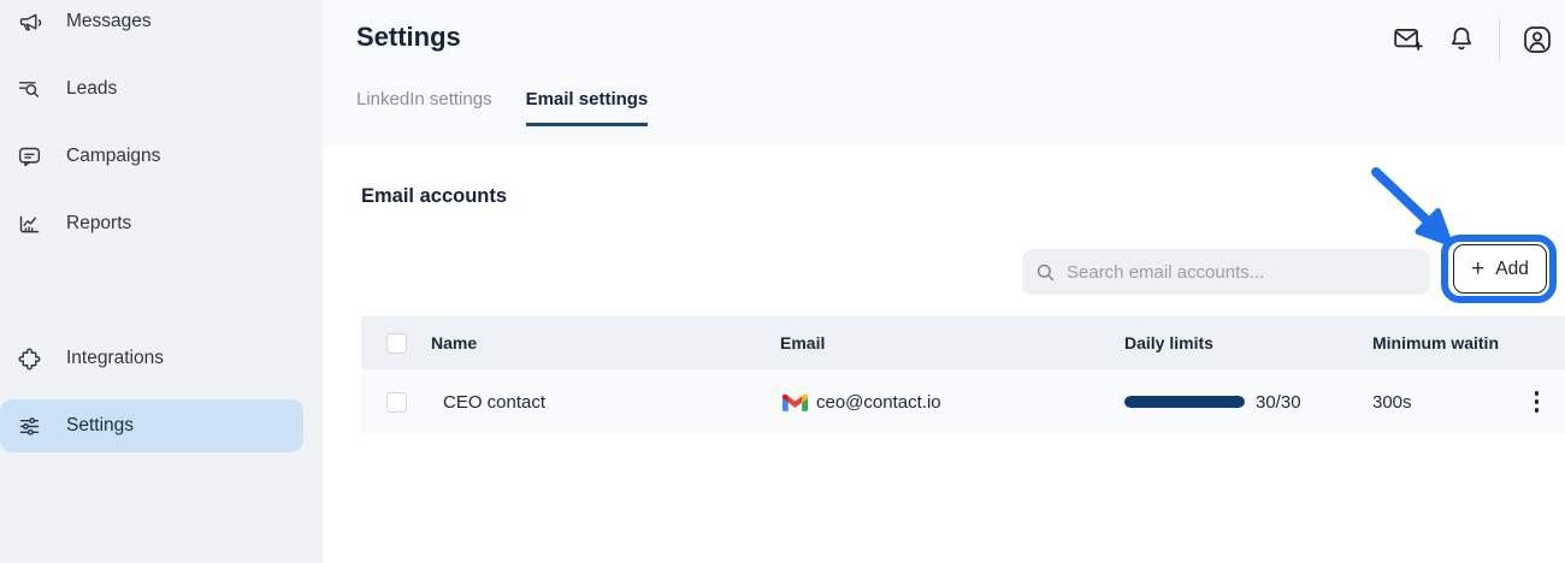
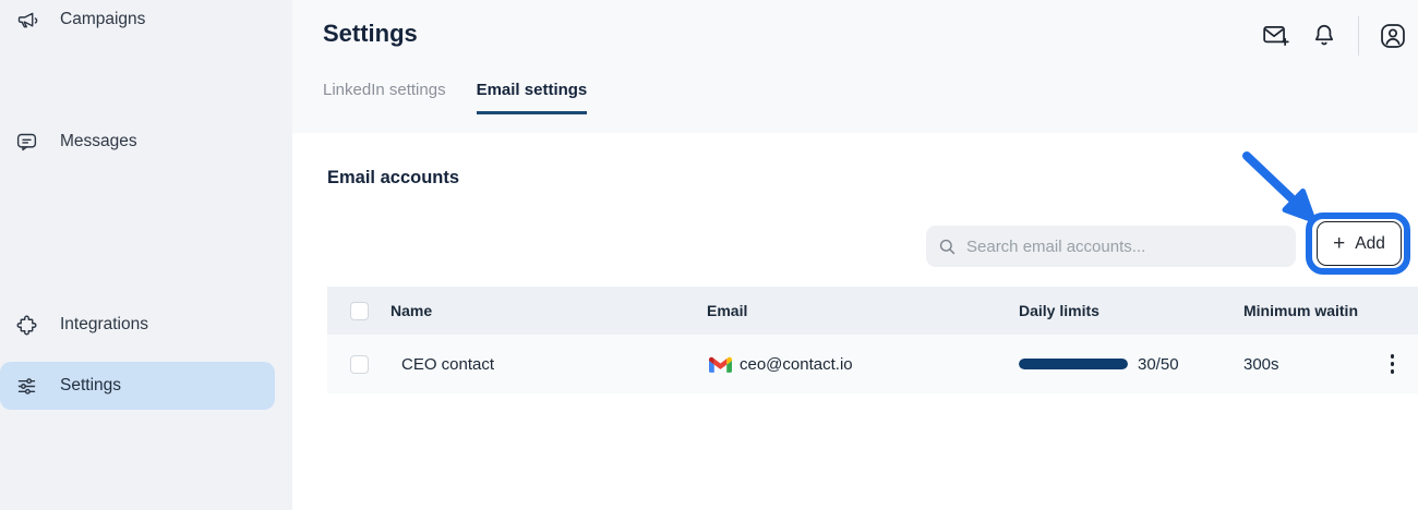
- Messages
+ Campaigns
- Leads
- Campaigns
+ Messages
- Reports
  Integrations
  Settings
  Settings
  LinkedIn settings
  Email settings
  Email accounts
  Search email accounts...
  +
  Add
  Name
  Email
  Daily limits
  Minimum waitin
  CEO contact
  ceo@contact.io
- 30/30
+ 30/50
  300s
